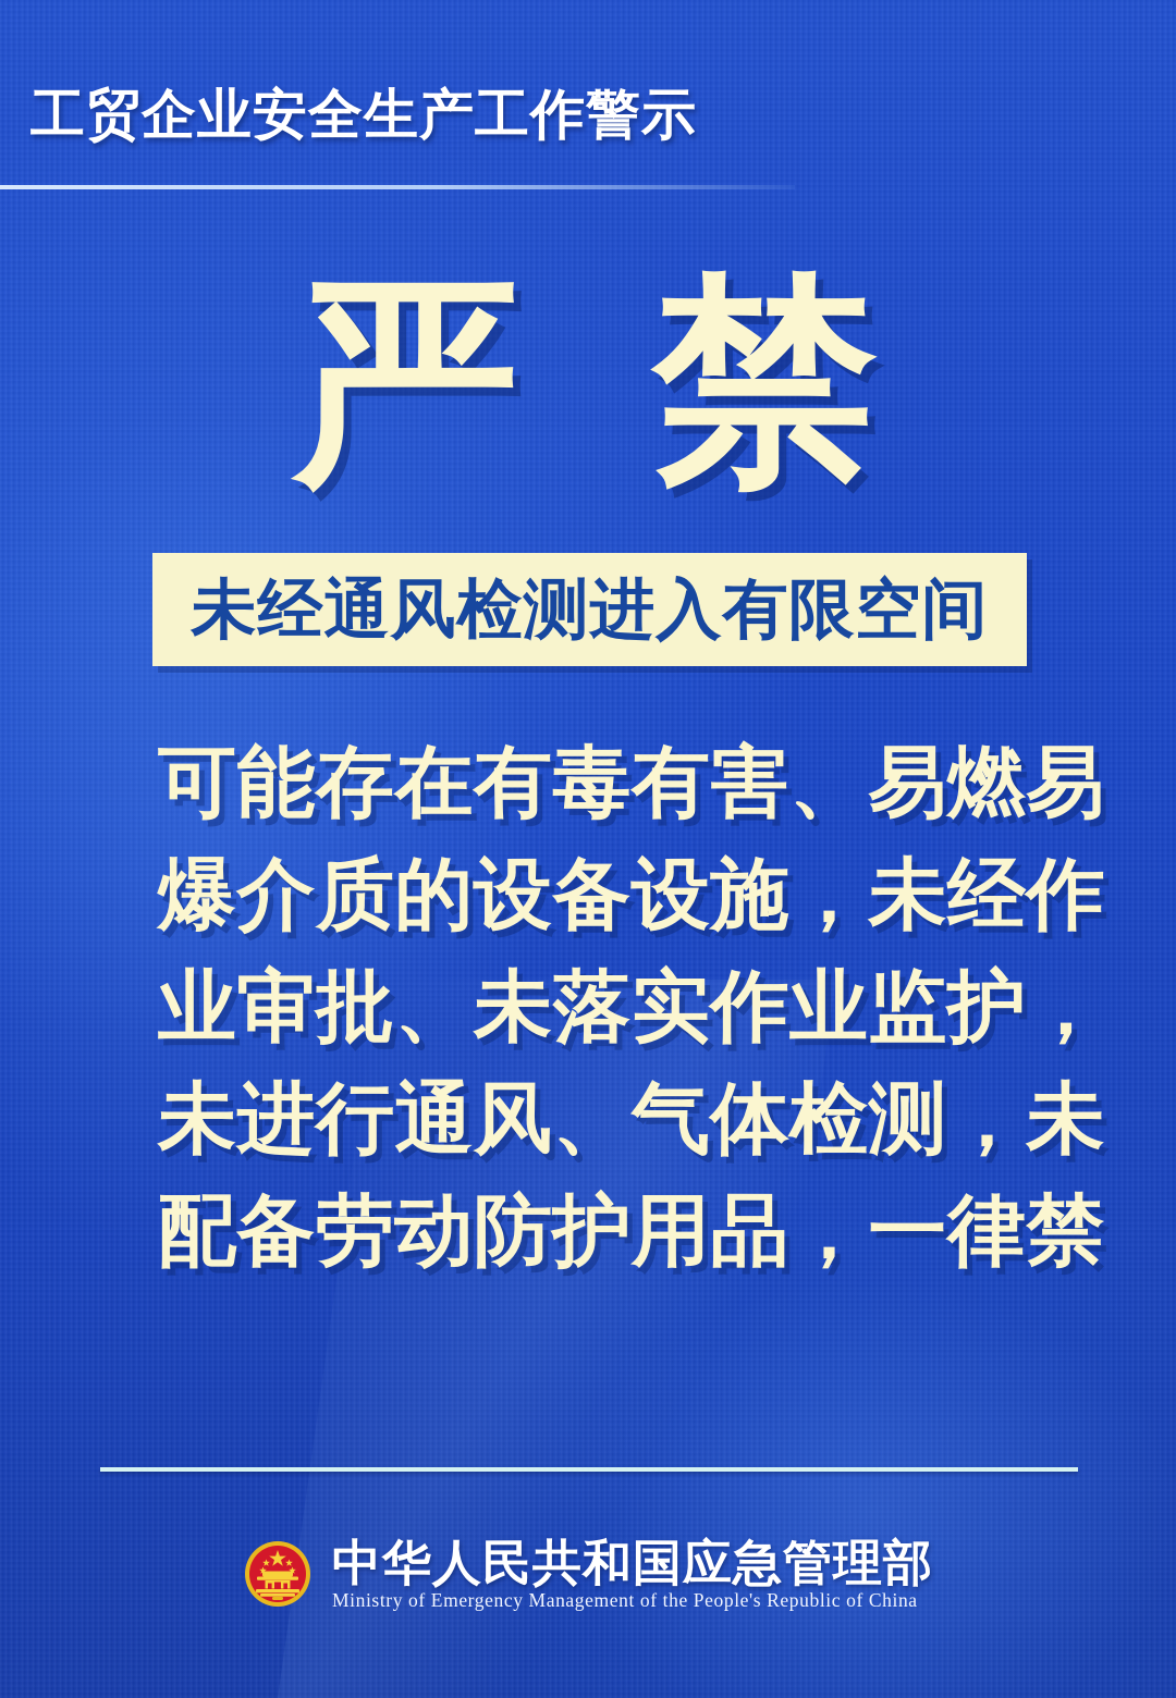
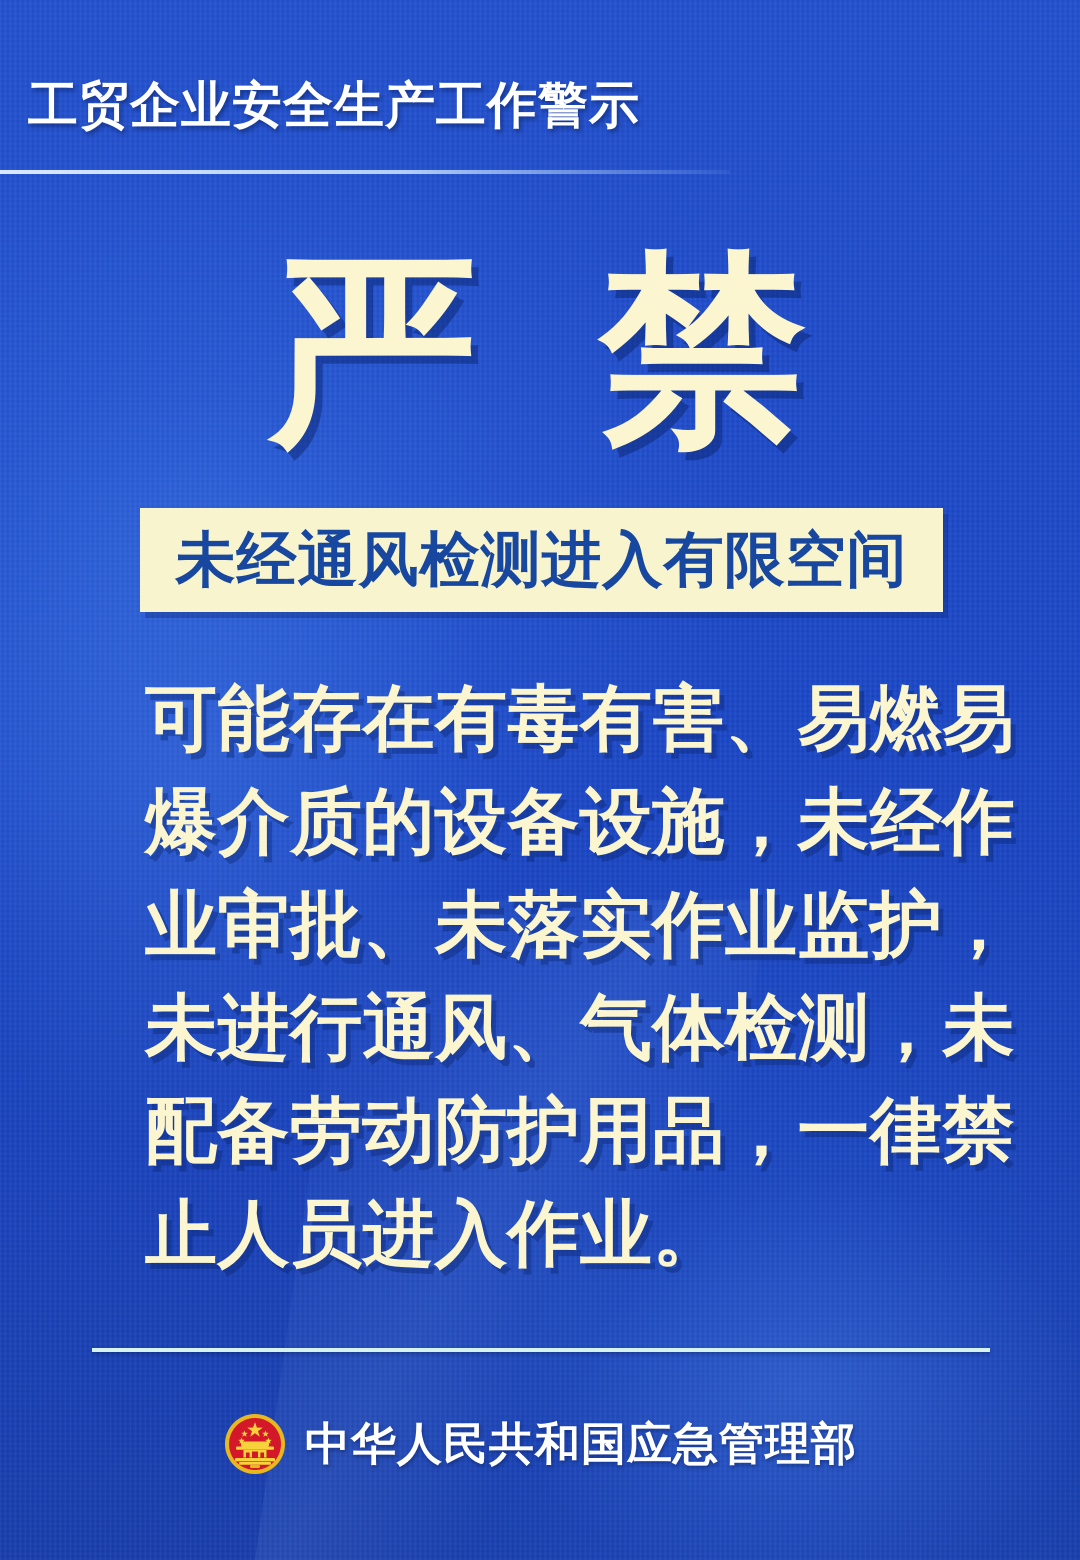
  工贸企业安全生产工作警示
  严 禁
  未经通风检测进入有限空间
  可能存在有毒有害、易燃易
  爆介质的设备设施，未经作
  业审批、未落实作业监护，
  未进行通风、气体检测，未
  配备劳动防护用品，一律禁
+ 止人员进入作业。
  中华人民共和国应急管理部
- Ministry of Emergency Management of the People's Republic of China
